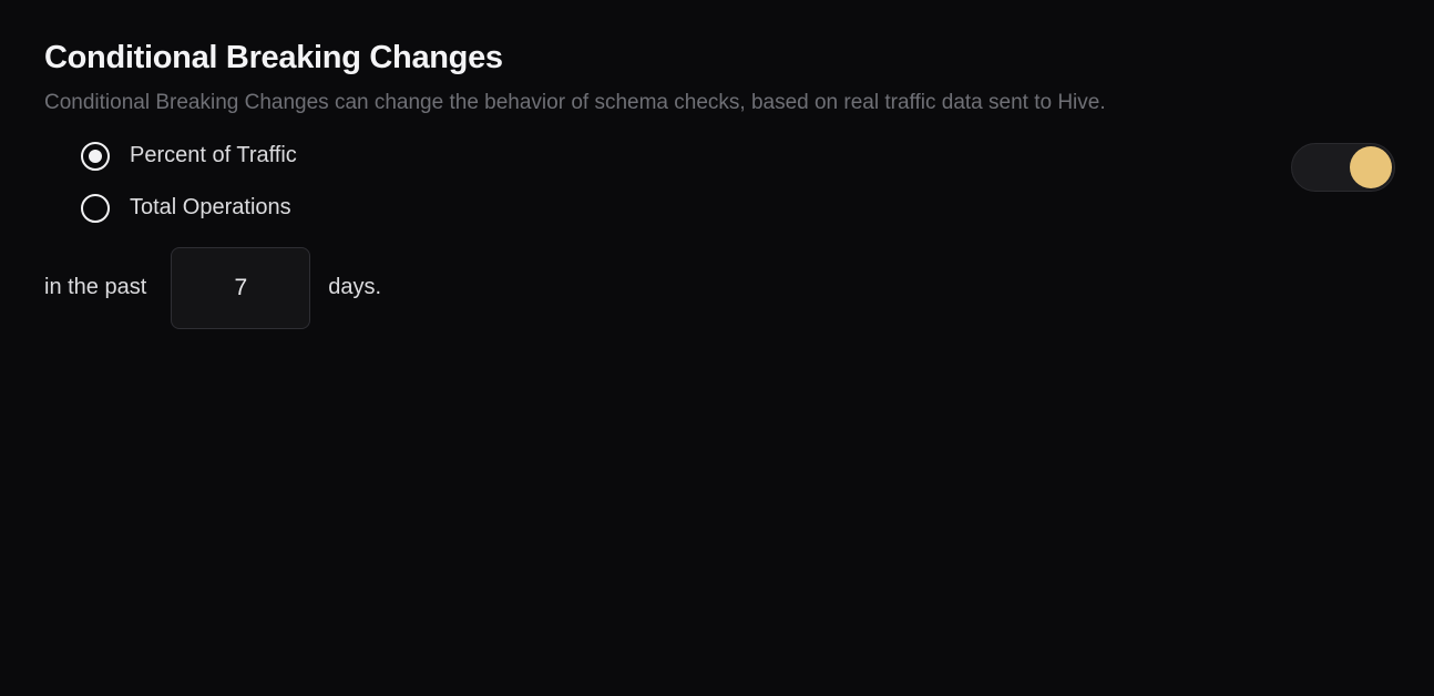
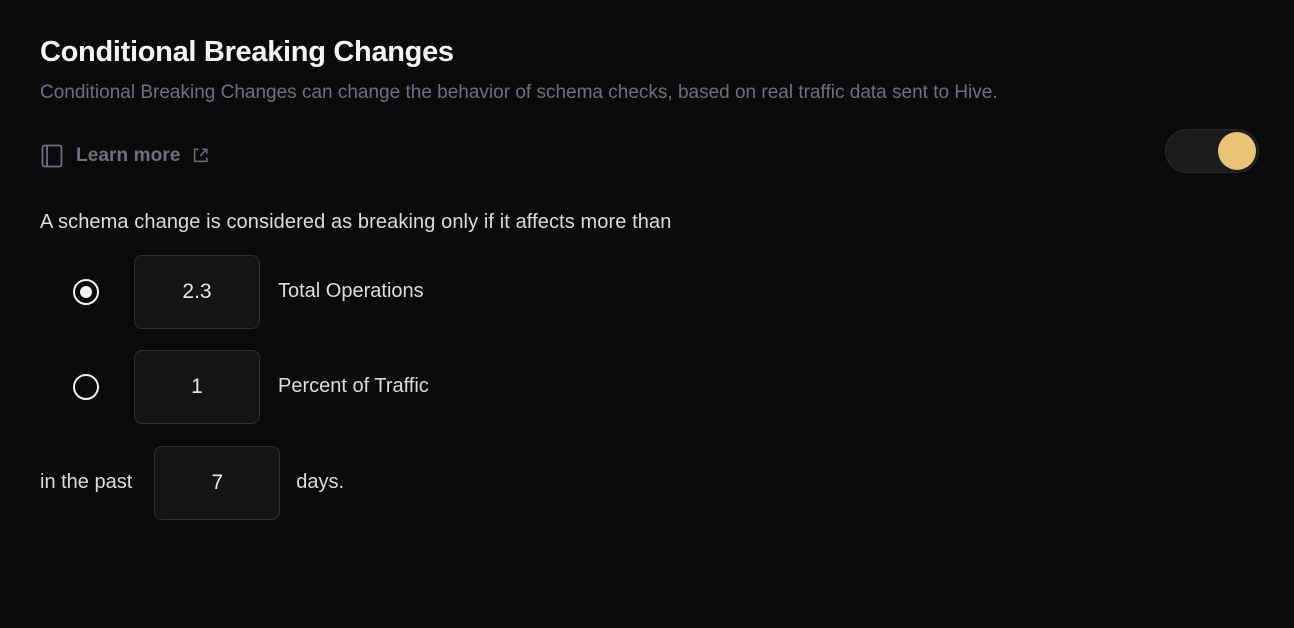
  Conditional Breaking Changes
  Conditional Breaking Changes can change the behavior of schema checks, based on real traffic data sent to Hive.
+ Learn more
+ A schema change is considered as breaking only if it affects more than
+ 2.3
- Percent of Traffic
+ Total Operations
+ 1
- Total Operations
+ Percent of Traffic
  in the past
  7
  days.
